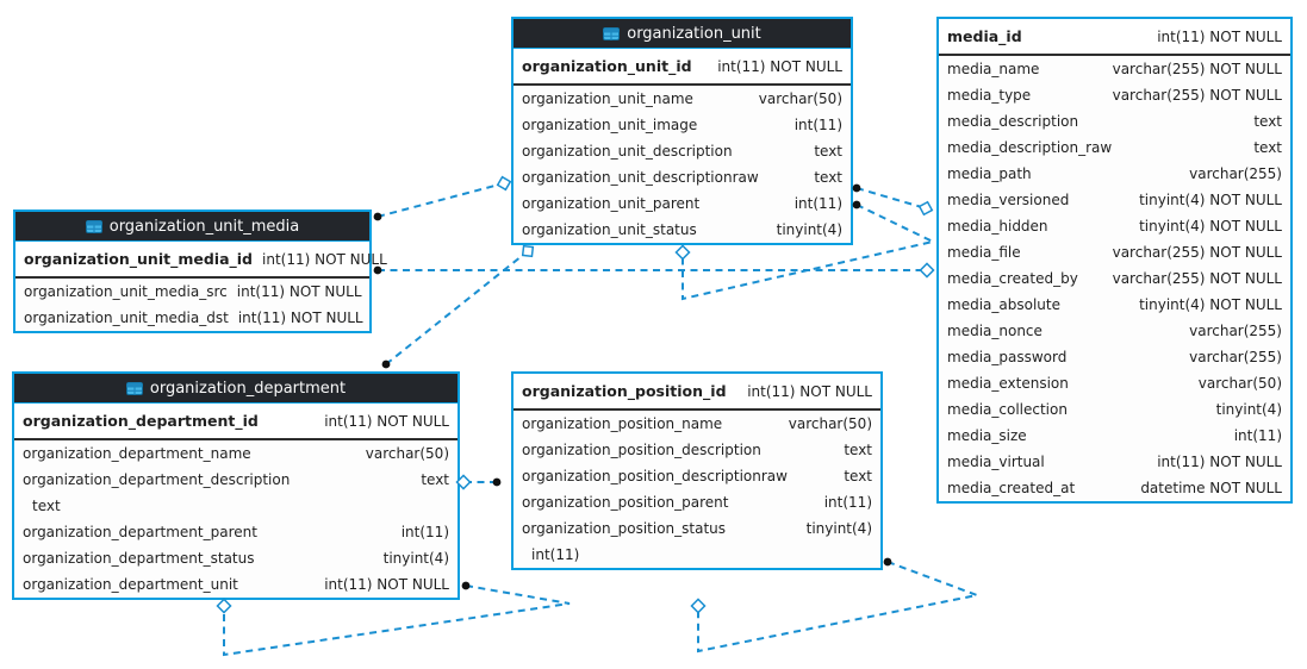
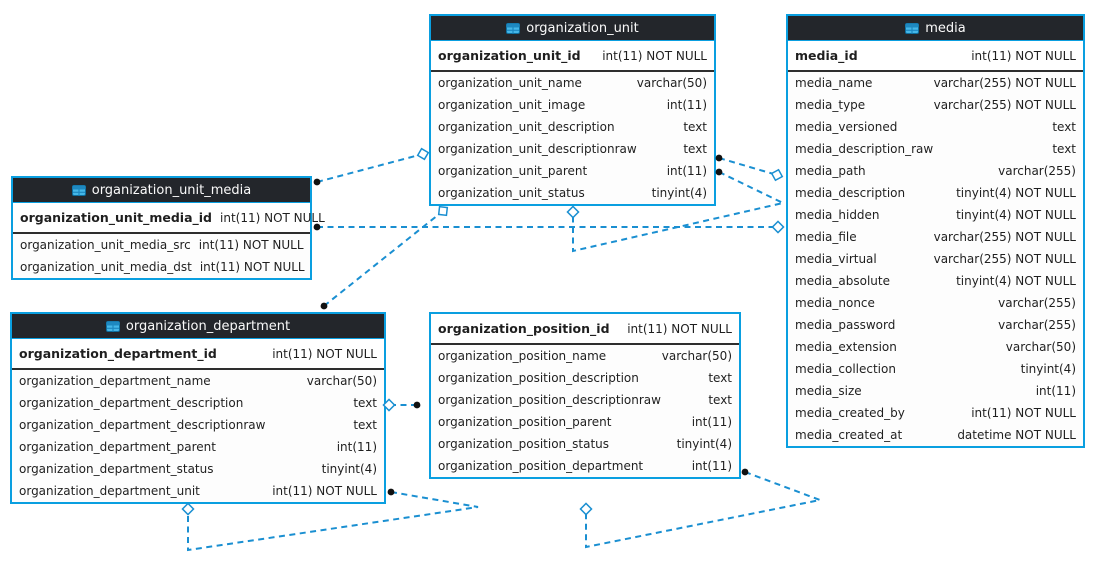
  organization_unit
  organization_unit_id
  int(11) NOT NULL
  organization_unit_name
  varchar(50)
  organization_unit_image
  int(11)
  organization_unit_description
  text
  organization_unit_descriptionraw
  text
  organization_unit_parent
  int(11)
  organization_unit_status
  tinyint(4)
+ media
  media_id
  int(11) NOT NULL
  media_name
  varchar(255) NOT NULL
  media_type
  varchar(255) NOT NULL
- media_description
+ media_versioned
  text
  media_description_raw
  text
  media_path
  varchar(255)
- media_versioned
+ media_description
  tinyint(4) NOT NULL
  media_hidden
  tinyint(4) NOT NULL
  media_file
  varchar(255) NOT NULL
- media_created_by
+ media_virtual
  varchar(255) NOT NULL
  media_absolute
  tinyint(4) NOT NULL
  media_nonce
  varchar(255)
  media_password
  varchar(255)
  media_extension
  varchar(50)
  media_collection
  tinyint(4)
  media_size
  int(11)
- media_virtual
+ media_created_by
  int(11) NOT NULL
  media_created_at
  datetime NOT NULL
  organization_unit_media
  organization_unit_media_id
  int(11) NOT NULL
  organization_unit_media_src
  int(11) NOT NULL
  organization_unit_media_dst
  int(11) NOT NULL
  organization_department
  organization_department_id
  int(11) NOT NULL
  organization_department_name
  varchar(50)
  organization_department_description
  text
+ organization_department_descriptionraw
  text
  organization_department_parent
  int(11)
  organization_department_status
  tinyint(4)
  organization_department_unit
  int(11) NOT NULL
  organization_position_id
  int(11) NOT NULL
  organization_position_name
  varchar(50)
  organization_position_description
  text
  organization_position_descriptionraw
  text
  organization_position_parent
  int(11)
  organization_position_status
  tinyint(4)
+ organization_position_department
  int(11)
